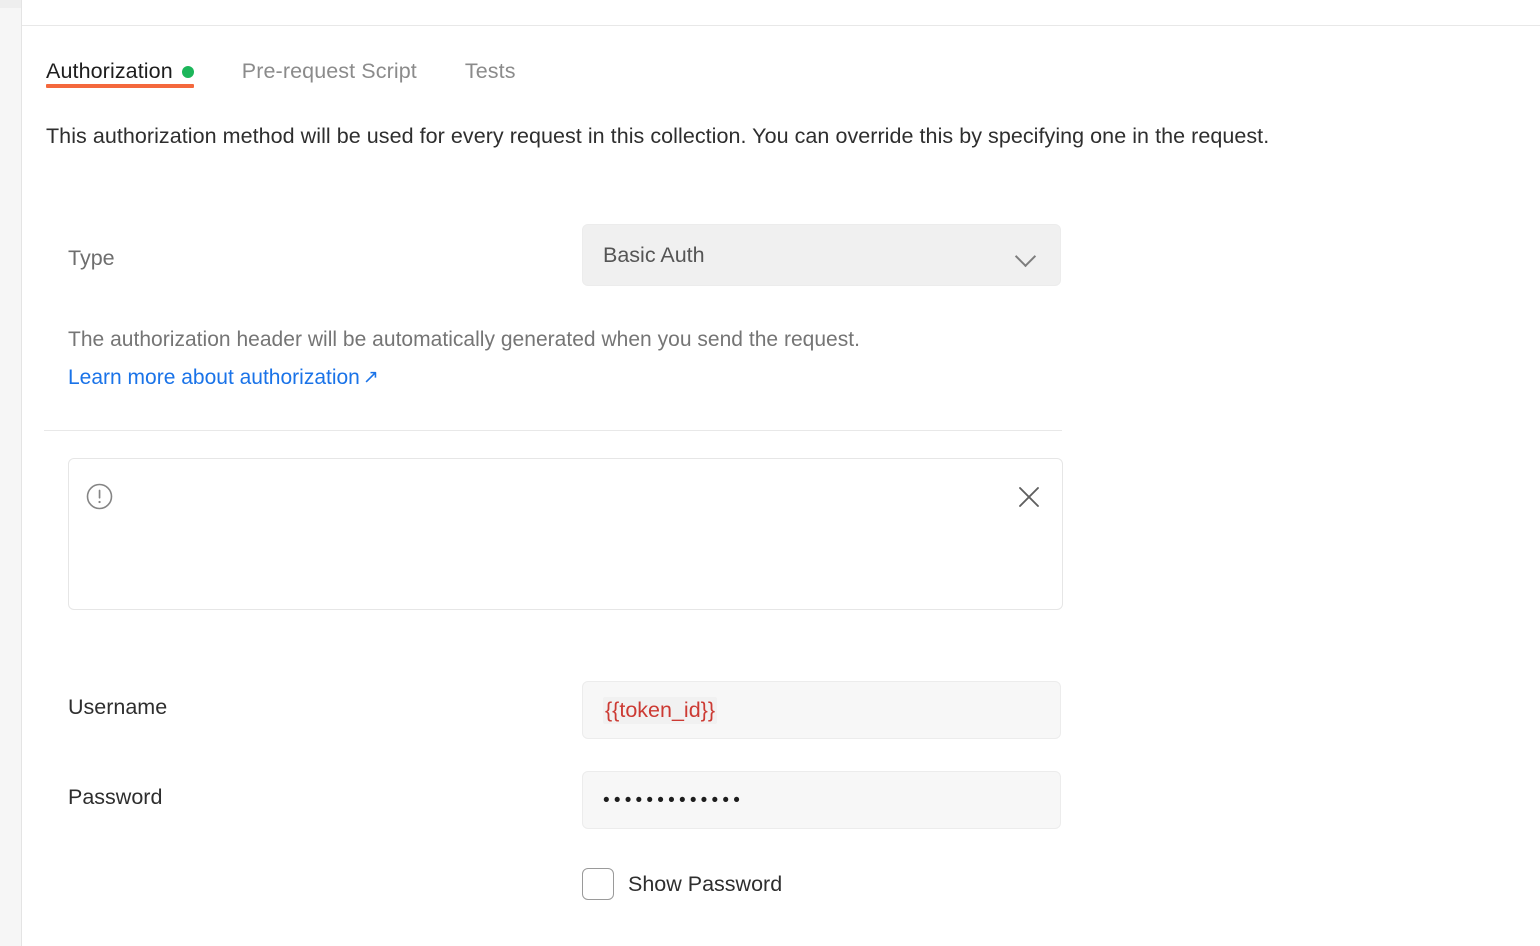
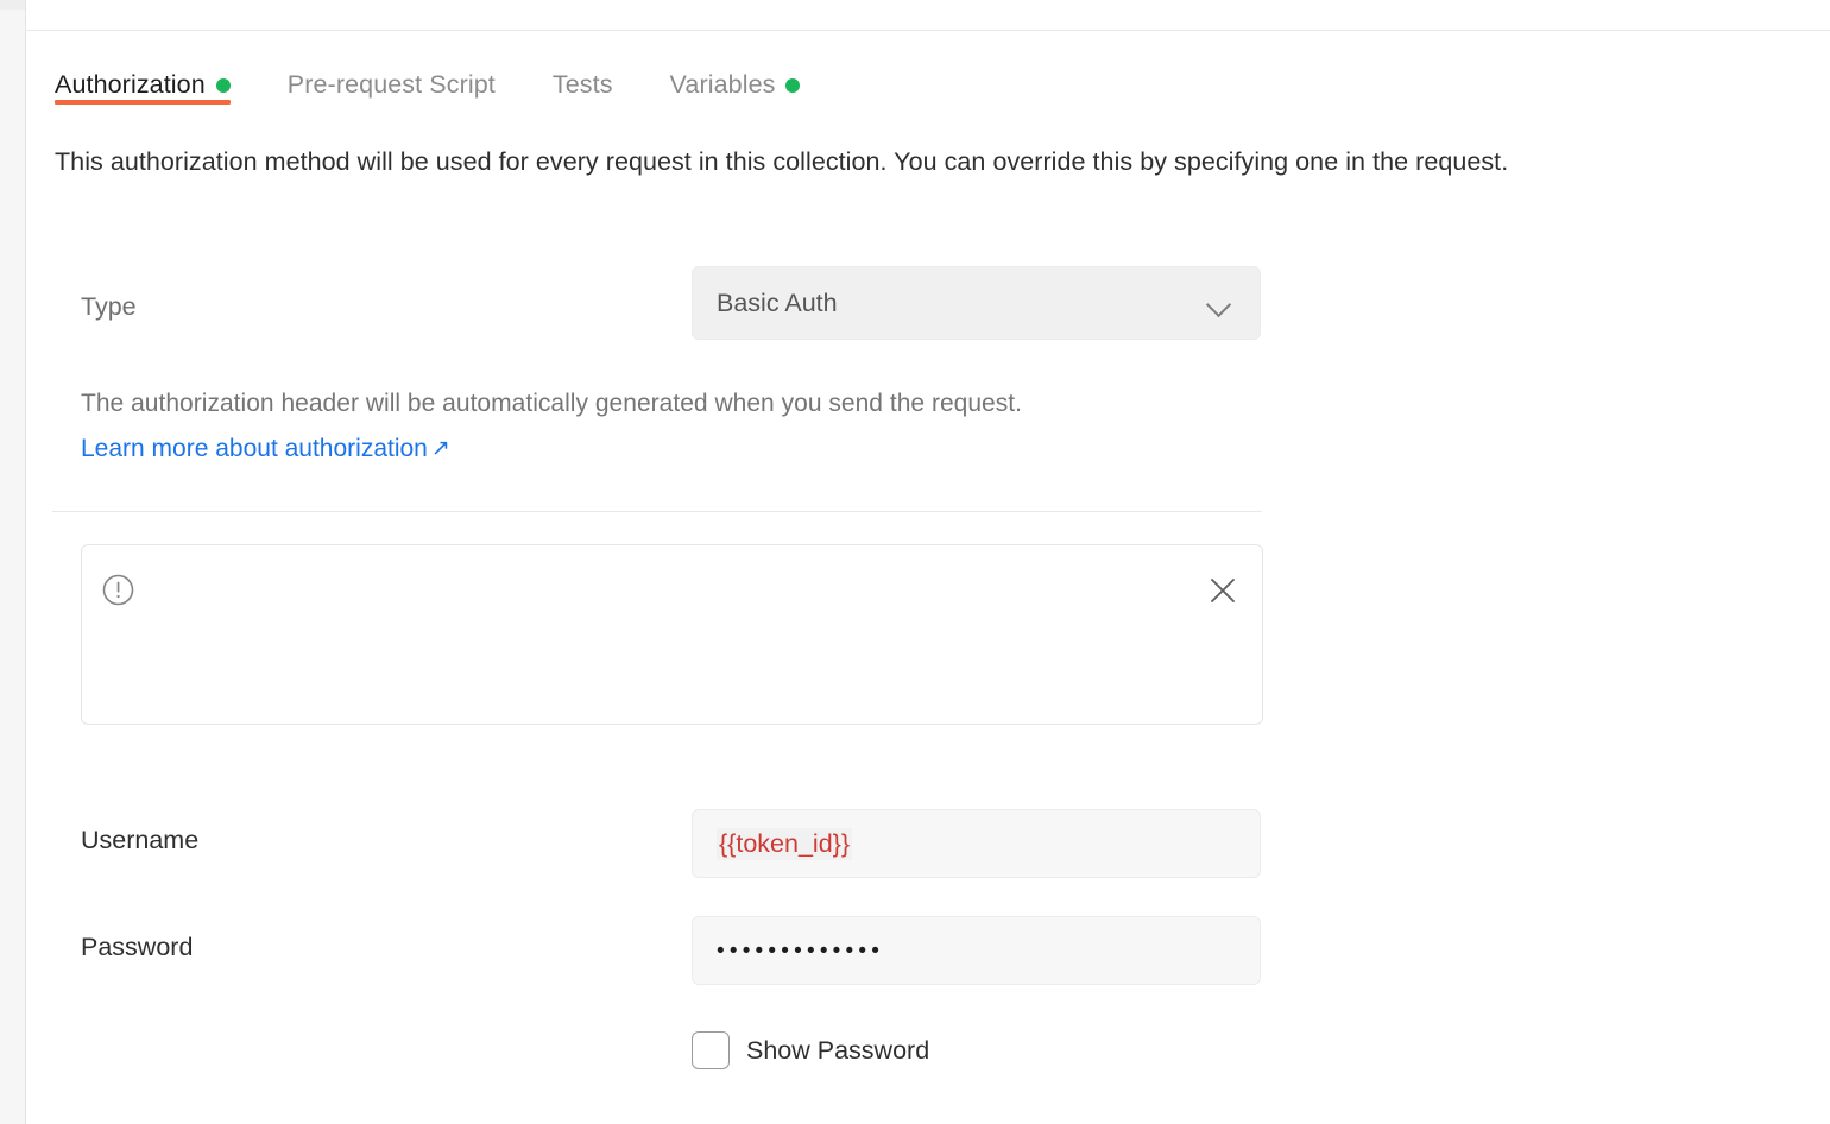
  Authorization
  Pre-request Script
  Tests
+ Variables
  This authorization method will be used for every request in this collection. You can override this by specifying one in the request.
  Type
  Basic Auth
  The authorization header will be automatically generated when you send the request.
  Learn more about authorization ↗
  Username
  {{token_id}}
  Password
  •••••••••••••
  Show Password
